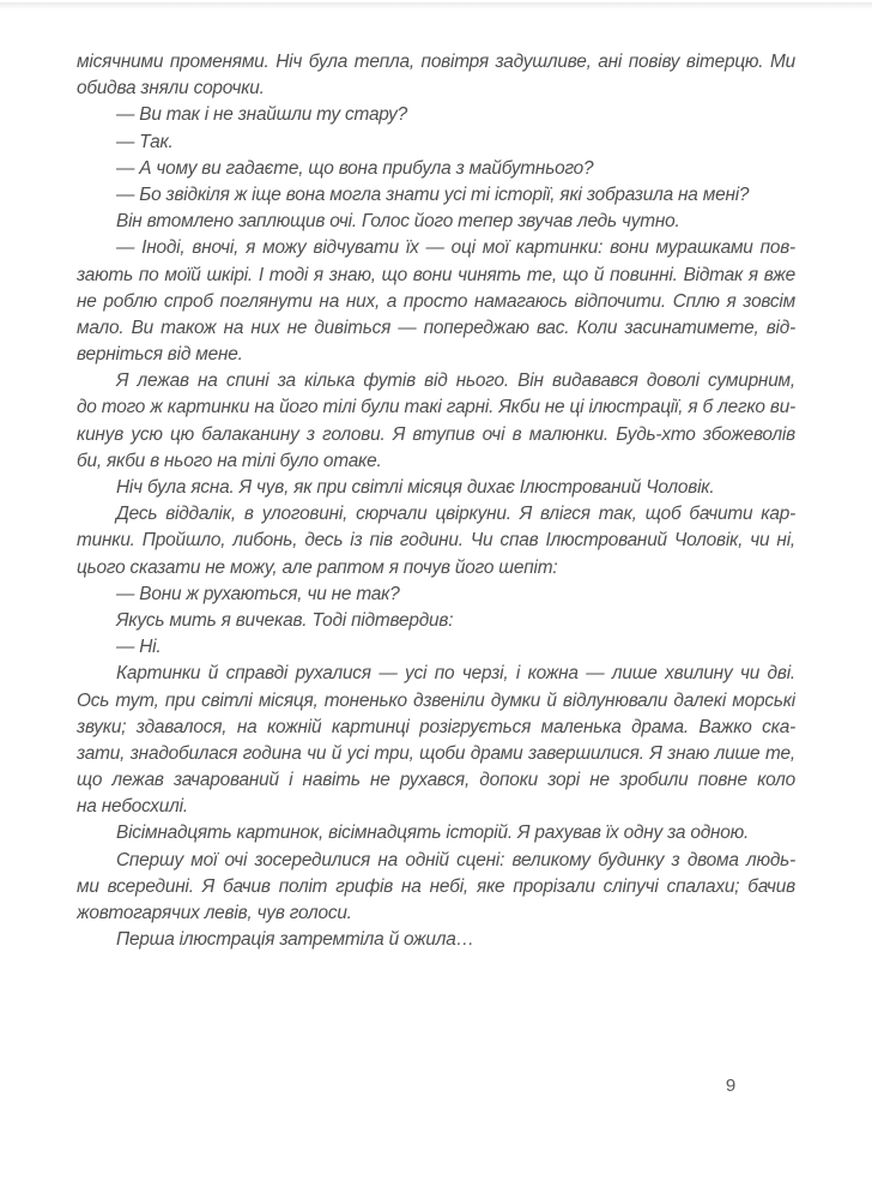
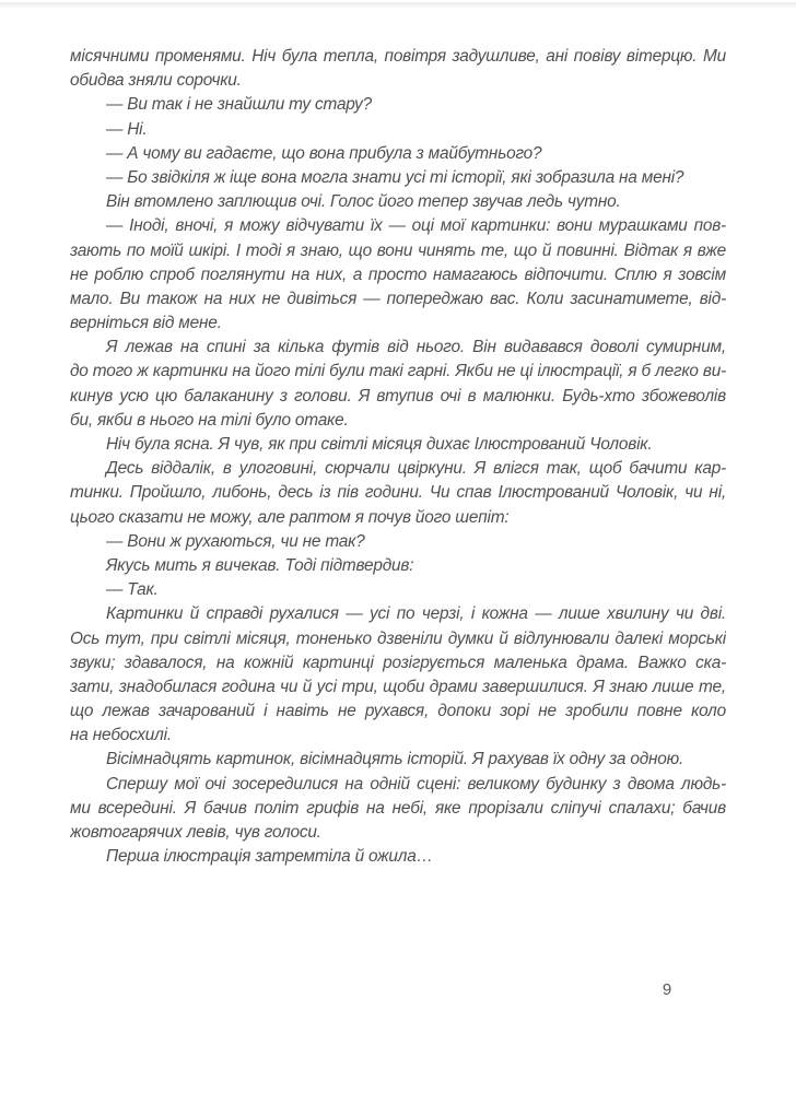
  місячними променями. Ніч була тепла, повітря задушливе, ані повіву вітерцю. Ми
  обидва зняли сорочки.
  — Ви так і не знайшли ту стару?
- — Так.
+ — Ні.
  — А чому ви гадаєте, що вона прибула з майбутнього?
  — Бо звідкіля ж іще вона могла знати усі ті історії, які зобразила на мені?
  Він втомлено заплющив очі. Голос його тепер звучав ледь чутно.
  — Іноді, вночі, я можу відчувати їх — оці мої картинки: вони мурашками пов-
  зають по моїй шкірі. І тоді я знаю, що вони чинять те, що й повинні. Відтак я вже
  не роблю спроб поглянути на них, а просто намагаюсь відпочити. Сплю я зовсім
  мало. Ви також на них не дивіться — попереджаю вас. Коли засинатимете, від-
  верніться від мене.
  Я лежав на спині за кілька футів від нього. Він видавався доволі сумирним,
  до того ж картинки на його тілі були такі гарні. Якби не ці ілюстрації, я б легко ви-
  кинув усю цю балаканину з голови. Я втупив очі в малюнки. Будь-хто збожеволів
  би, якби в нього на тілі було отаке.
  Ніч була ясна. Я чув, як при світлі місяця дихає Ілюстрований Чоловік.
  Десь віддалік, в улоговині, сюрчали цвіркуни. Я влігся так, щоб бачити кар-
  тинки. Пройшло, либонь, десь із пів години. Чи спав Ілюстрований Чоловік, чи ні,
  цього сказати не можу, але раптом я почув його шепіт:
  — Вони ж рухаються, чи не так?
  Якусь мить я вичекав. Тоді підтвердив:
- — Ні.
+ — Так.
  Картинки й справді рухалися — усі по черзі, і кожна — лише хвилину чи дві.
  Ось тут, при світлі місяця, тоненько дзвеніли думки й відлунювали далекі морські
  звуки; здавалося, на кожній картинці розігрується маленька драма. Важко ска-
  зати, знадобилася година чи й усі три, щоби драми завершилися. Я знаю лише те,
  що лежав зачарований і навіть не рухався, допоки зорі не зробили повне коло
  на небосхилі.
  Вісімнадцять картинок, вісімнадцять історій. Я рахував їх одну за одною.
  Спершу мої очі зосередилися на одній сцені: великому будинку з двома людь-
  ми всередині. Я бачив політ грифів на небі, яке прорізали сліпучі спалахи; бачив
  жовтогарячих левів, чув голоси.
  Перша ілюстрація затремтіла й ожила…
  9
